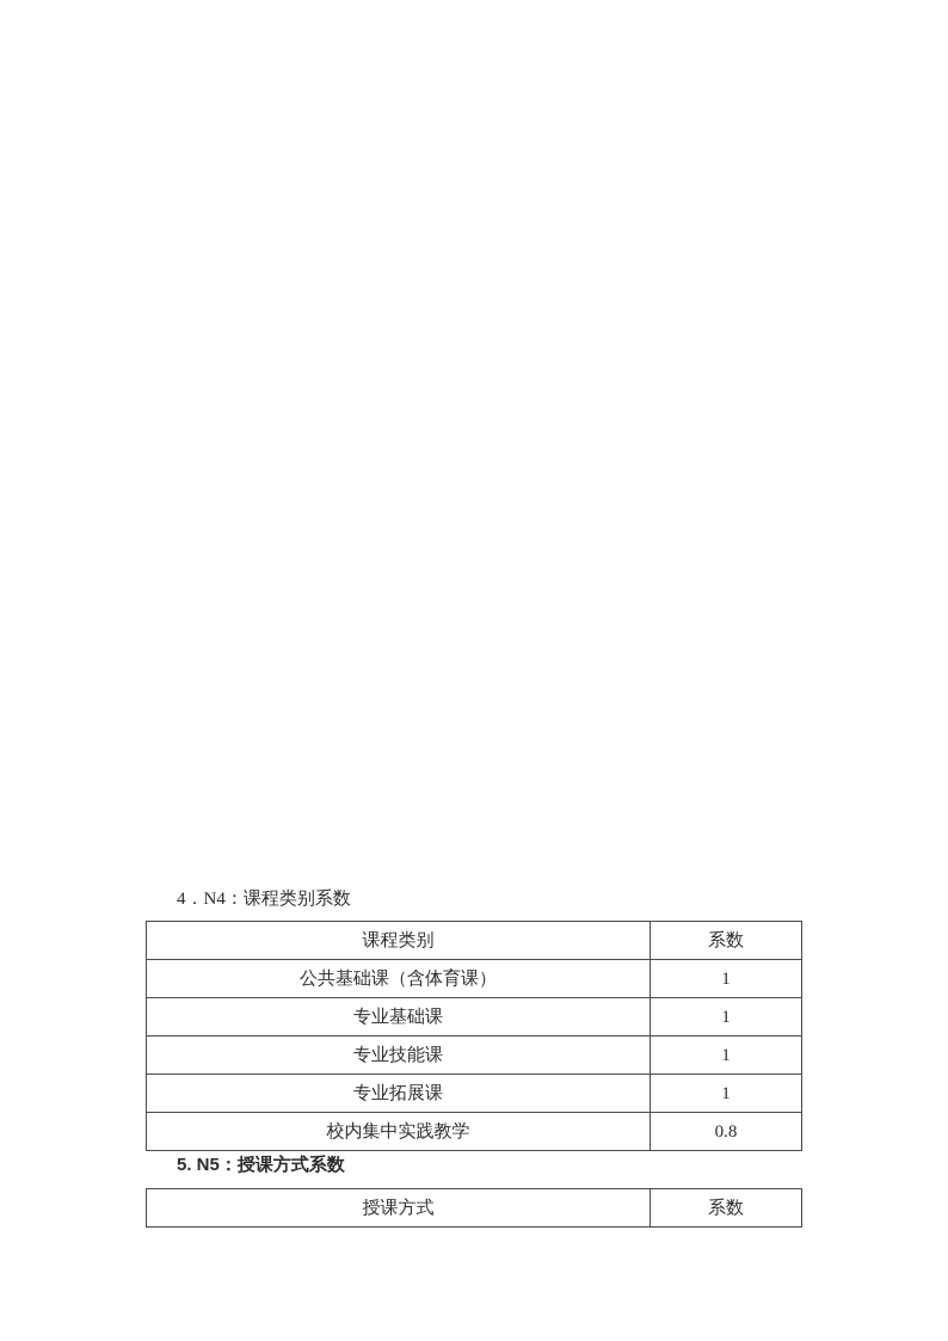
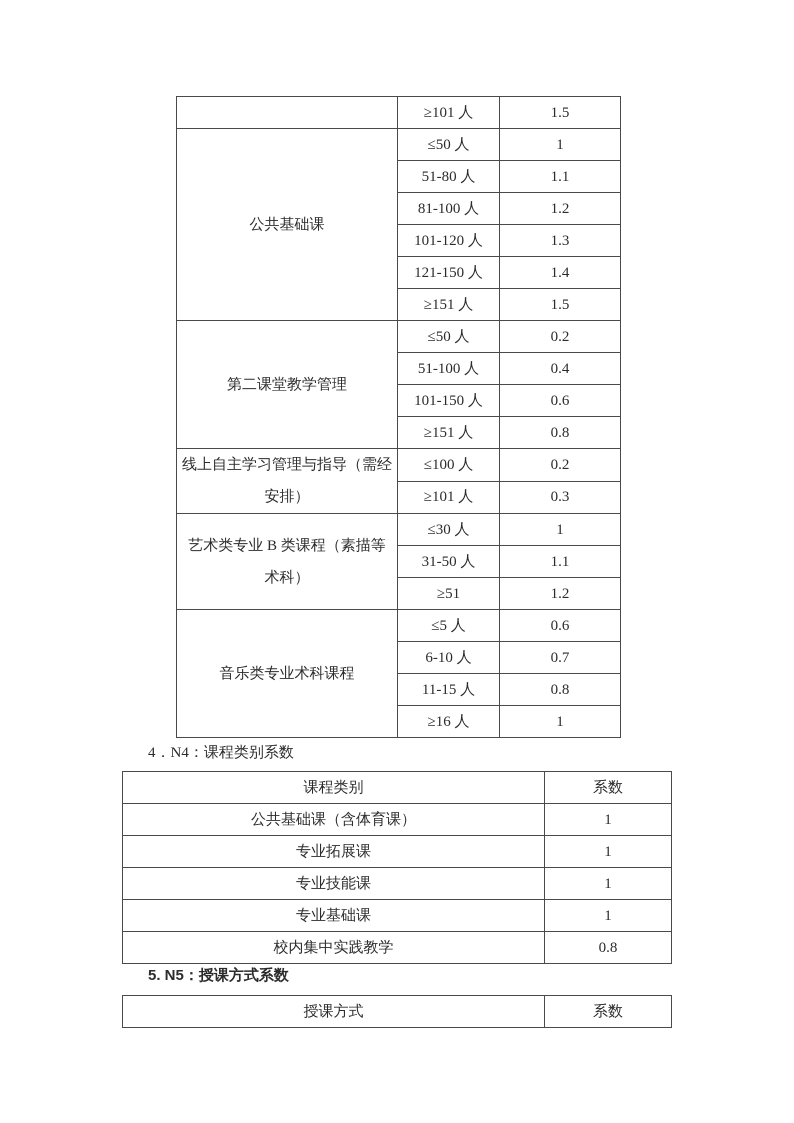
+ 	≥101 人	1.5
+ 公共基础课	≤50 人	1
+ 51-80 人	1.1
+ 81-100 人	1.2
+ 101-120 人	1.3
+ 121-150 人	1.4
+ ≥151 人	1.5
+ 第二课堂教学管理	≤50 人	0.2
+ 51-100 人	0.4
+ 101-150 人	0.6
+ ≥151 人	0.8
+ 线上自主学习管理与指导（需经安排）	≤100 人	0.2
+ ≥101 人	0.3
+ 艺术类专业 B 类课程（素描等术科）	≤30 人	1
+ 31-50 人	1.1
+ ≥51	1.2
+ 音乐类专业术科课程	≤5 人	0.6
+ 6-10 人	0.7
+ 11-15 人	0.8
+ ≥16 人	1
  4．N4：课程类别系数
  课程类别	系数
  公共基础课（含体育课）	1
- 专业基础课	1
+ 专业拓展课	1
  专业技能课	1
- 专业拓展课	1
+ 专业基础课	1
  校内集中实践教学	0.8
  5. N5：授课方式系数
  授课方式	系数
